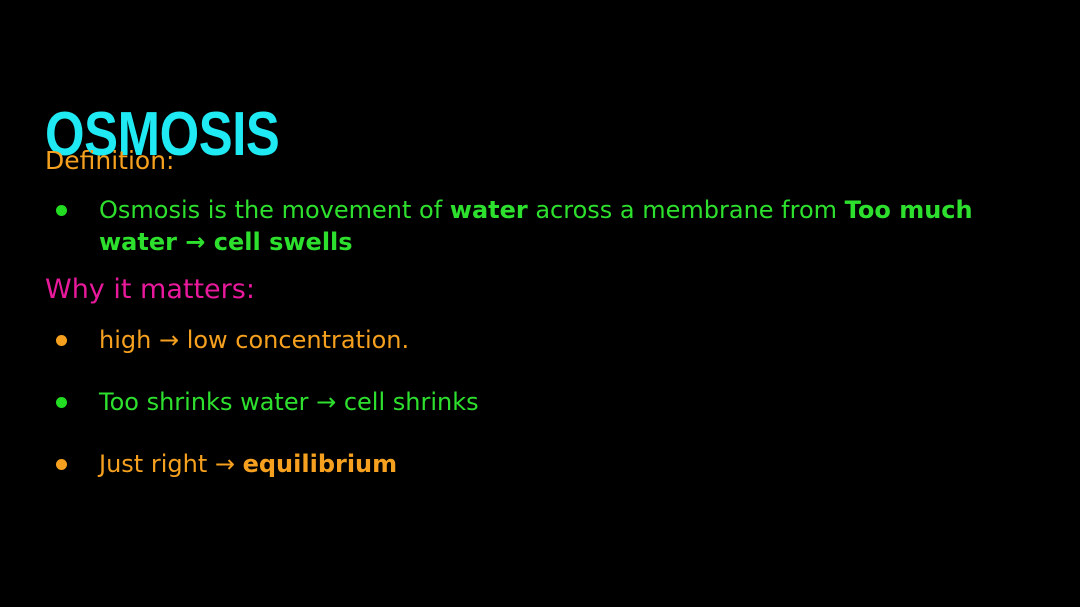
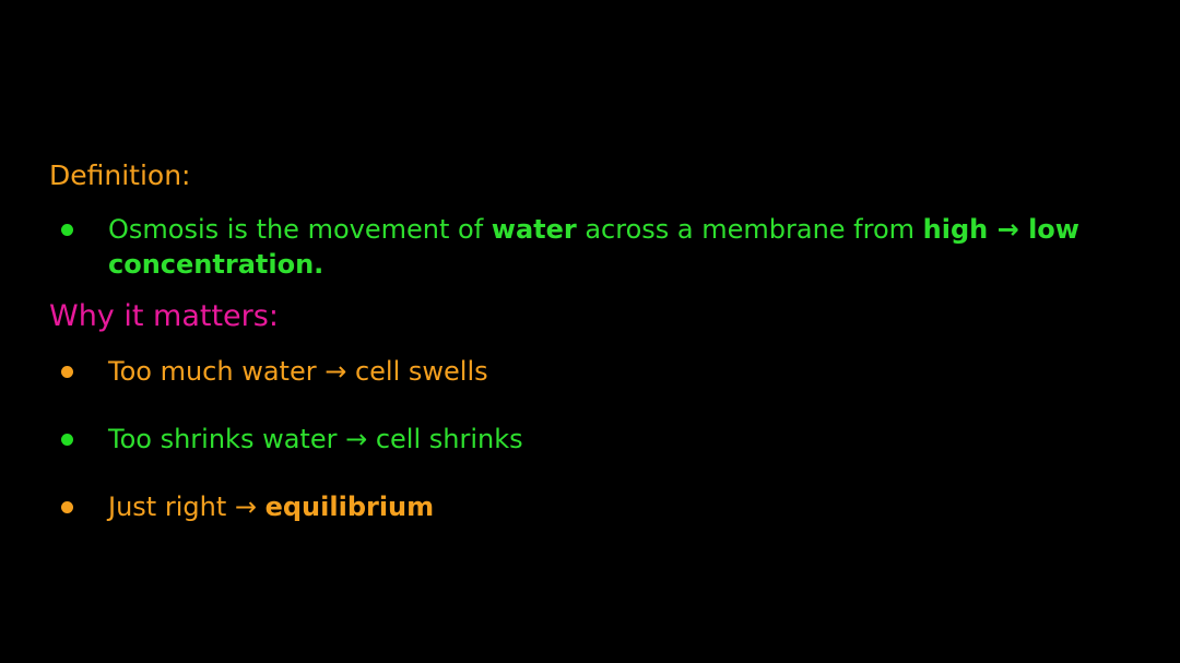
- OSMOSIS
  Definition:
- Osmosis is the movement of water across a membrane from Too much water → cell swells
+ Osmosis is the movement of water across a membrane from high → low concentration.
  Why it matters:
- high → low concentration.
+ Too much water → cell swells
  Too shrinks water → cell shrinks
  Just right → equilibrium
